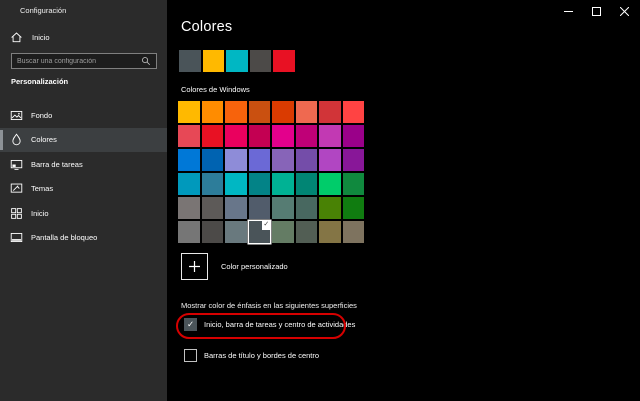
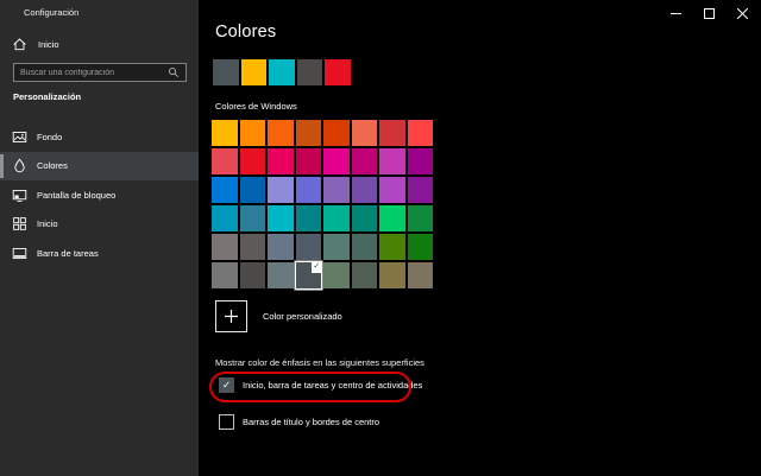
  Configuración
  Inicio
  Personalización
  Fondo
  Colores
- Barra de tareas
+ Pantalla de bloqueo
- Temas
  Inicio
- Pantalla de bloqueo
+ Barra de tareas
  Colores
  Colores de Windows
  ✓
  Color personalizado
  Mostrar color de énfasis en las siguientes superficies
  ✓
  Inicio, barra de tareas y centro de actividades
  Barras de título y bordes de centro
